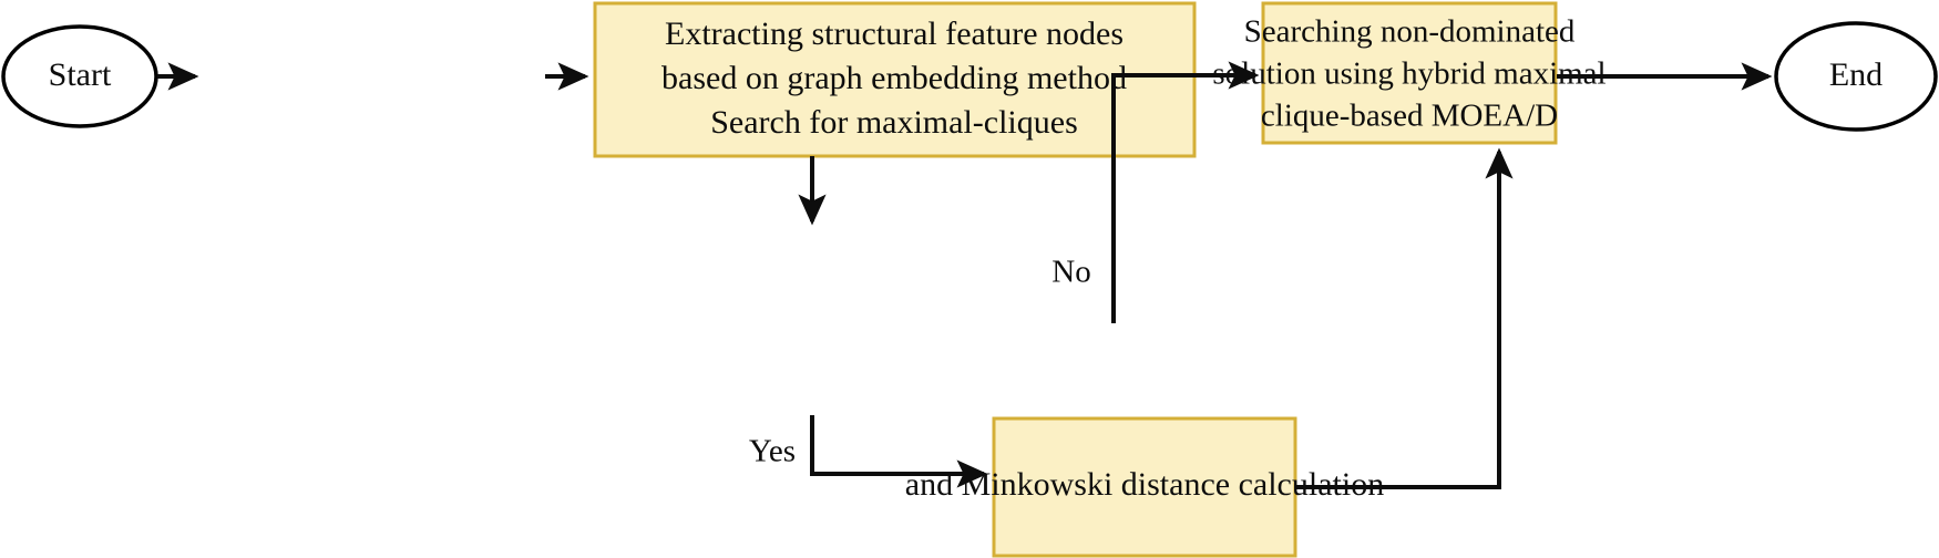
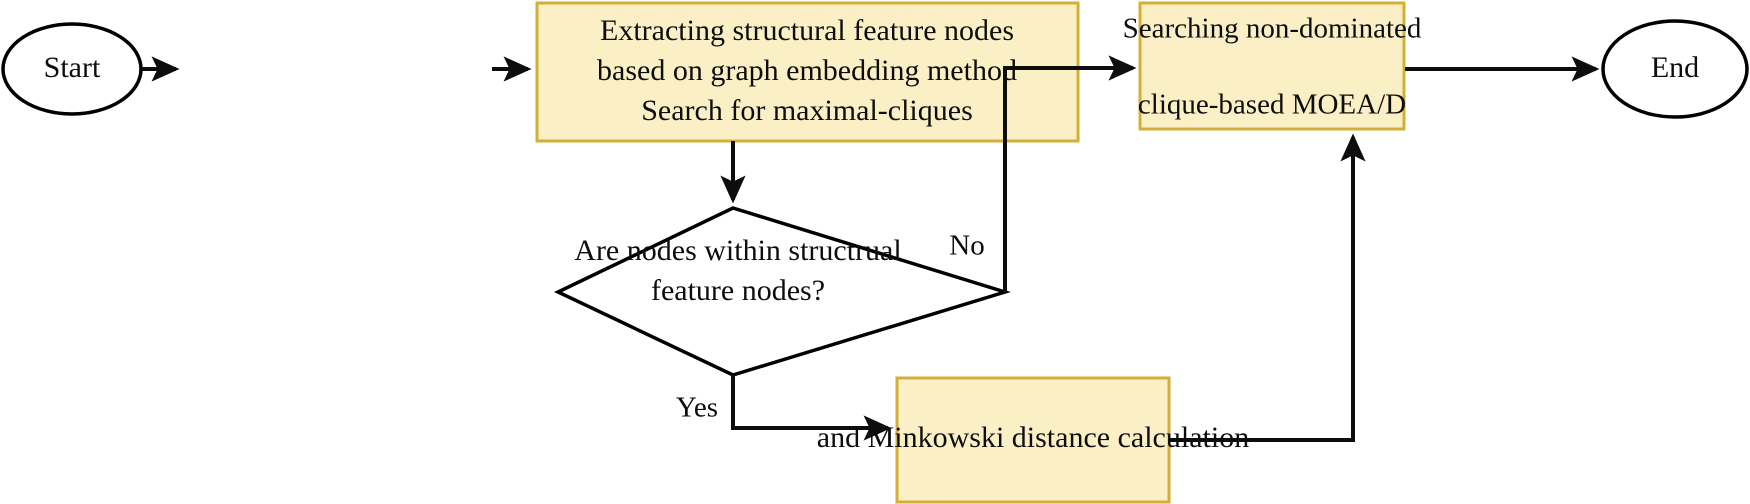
  Start
  Extracting structural feature nodes
  based on graph embedding method
  Search for maximal-cliques
+ Are nodes within structrual
+ feature nodes?
  No
  Yes
  and Minkowski distance calculation
  Searching non-dominated
- solution using hybrid maximal
  clique-based MOEA/D
  End
